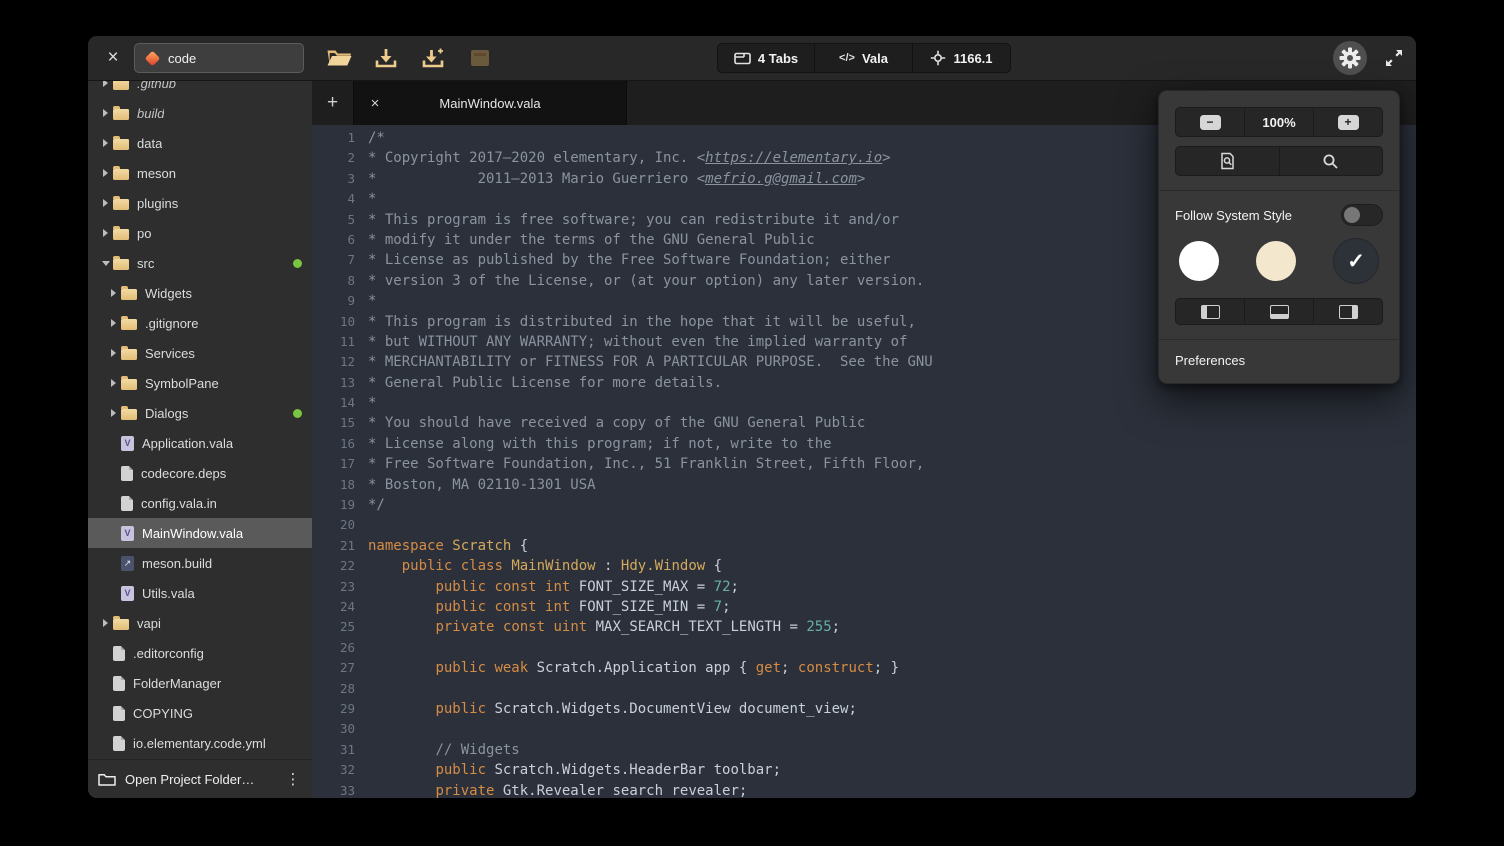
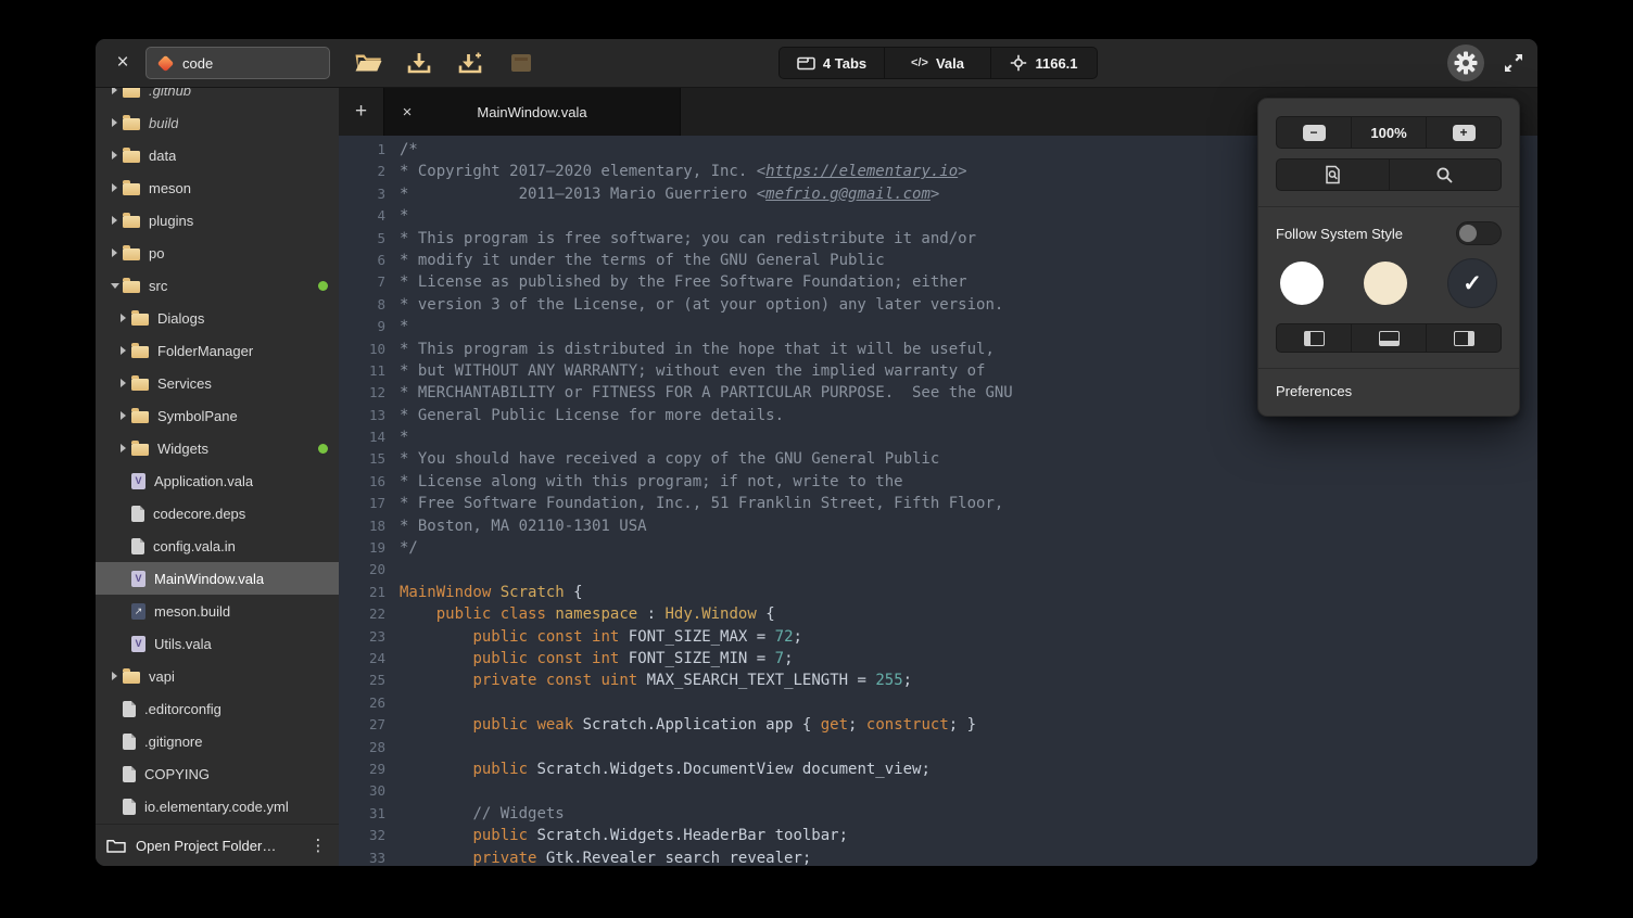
  ×
  code
  4 Tabs
  </>
  Vala
  1166.1
  .github
  build
  data
  meson
  plugins
  po
  src
- Widgets
+ Dialogs
- .gitignore
+ FolderManager
  Services
  SymbolPane
- Dialogs
+ Widgets
  V
  Application.vala
  codecore.deps
  config.vala.in
  V
  MainWindow.vala
  meson.build
  V
  Utils.vala
  vapi
  .editorconfig
- FolderManager
+ .gitignore
  COPYING
  io.elementary.code.yml
  Open Project Folder…
  ⋮
  +
  ×
  MainWindow.vala
  1
  /*
  2
  * Copyright 2017–2020 elementary, Inc. <https://elementary.io>
  3
  * 2011–2013 Mario Guerriero <mefrio.g@gmail.com>
  4
  *
  5
  * This program is free software; you can redistribute it and/or
  6
  * modify it under the terms of the GNU General Public
  7
  * License as published by the Free Software Foundation; either
  8
  * version 3 of the License, or (at your option) any later version.
  9
  *
  10
  * This program is distributed in the hope that it will be useful,
  11
  * but WITHOUT ANY WARRANTY; without even the implied warranty of
  12
  * MERCHANTABILITY or FITNESS FOR A PARTICULAR PURPOSE. See the GNU
  13
  * General Public License for more details.
  14
  *
  15
  * You should have received a copy of the GNU General Public
  16
  * License along with this program; if not, write to the
  17
  * Free Software Foundation, Inc., 51 Franklin Street, Fifth Floor,
  18
  * Boston, MA 02110-1301 USA
  19
  */
  20
  21
- namespace Scratch {
+ MainWindow Scratch {
  22
- public class MainWindow : Hdy.Window {
+ public class namespace : Hdy.Window {
  23
  public const int FONT_SIZE_MAX = 72;
  24
  public const int FONT_SIZE_MIN = 7;
  25
  private const uint MAX_SEARCH_TEXT_LENGTH = 255;
  26
  27
  public weak Scratch.Application app { get; construct; }
  28
  29
  public Scratch.Widgets.DocumentView document_view;
  30
  31
  // Widgets
  32
  public Scratch.Widgets.HeaderBar toolbar;
  33
  private Gtk.Revealer search_revealer;
  −
  100%
  +
  Follow System Style
  ✓
  Preferences
